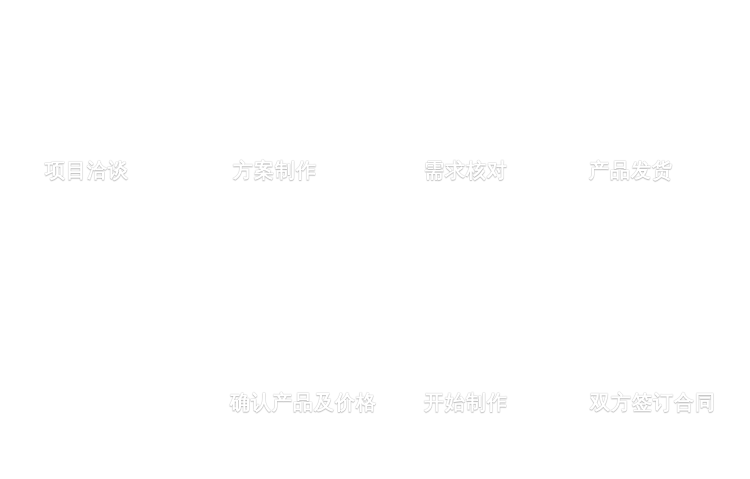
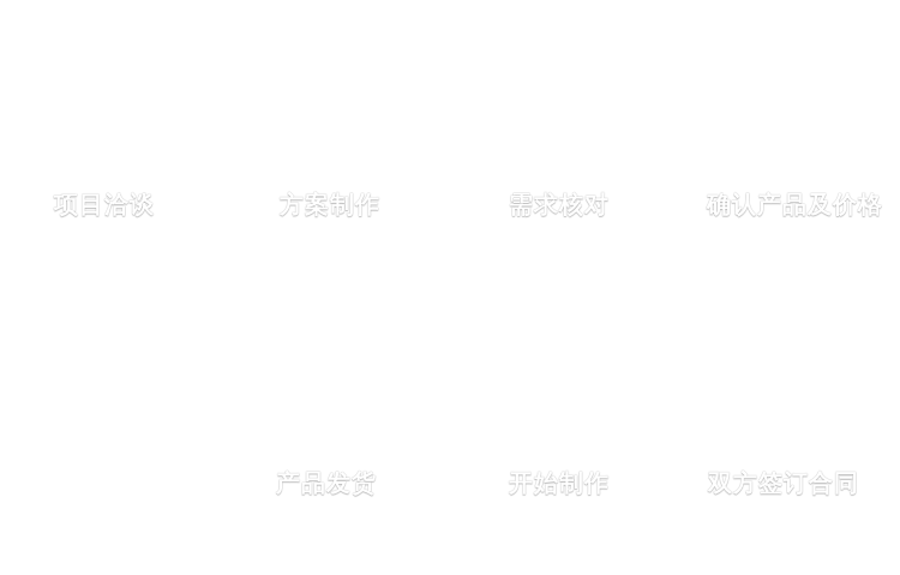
  项目洽谈
  方案制作
  需求核对
- 产品发货
+ 确认产品及价格
  双方签订合同
  开始制作
- 确认产品及价格
+ 产品发货
